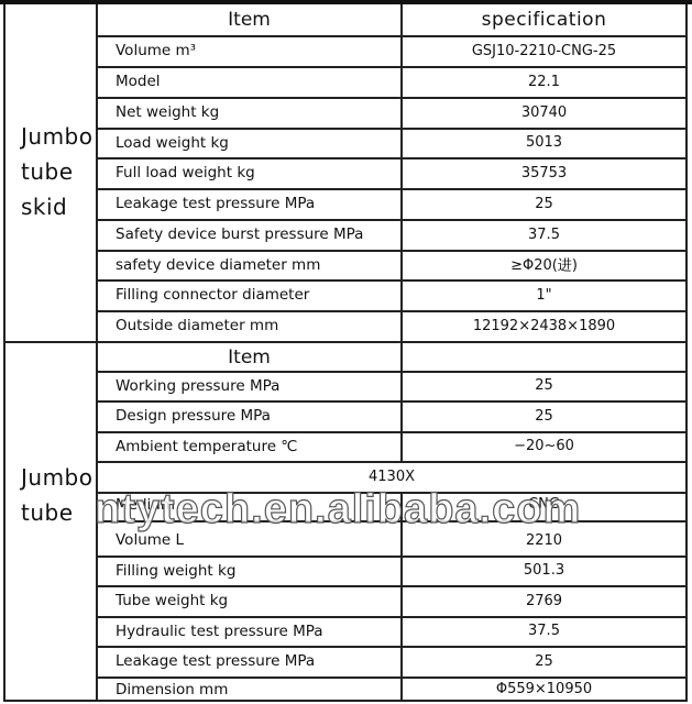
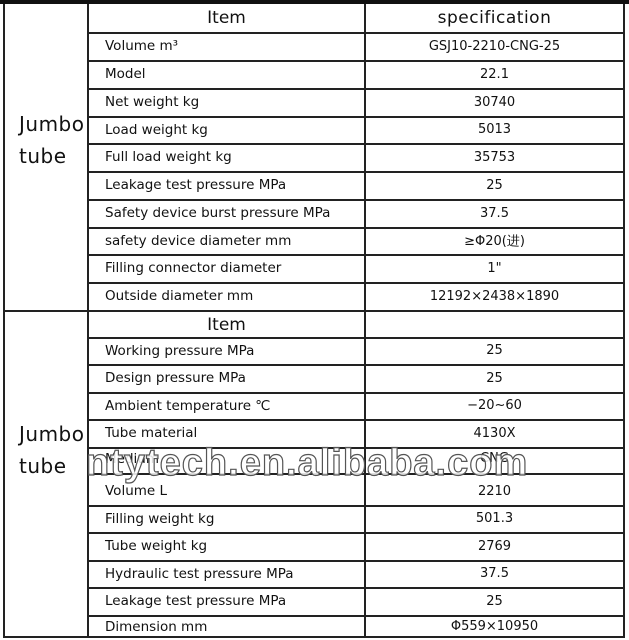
  Jumbo
  tube
- skid
  Item
  specification
  Volume m³
  GSJ10-2210-CNG-25
  Model
  22.1
  Net weight kg
  30740
  Load weight kg
  5013
  Full load weight kg
  35753
  Leakage test pressure MPa
  25
  Safety device burst pressure MPa
  37.5
  safety device diameter mm
  ≥Φ20(进)
  Filling connector diameter
  1"
  Outside diameter mm
  12192×2438×1890
  Jumbo
  tube
  Item
  Working pressure MPa
  25
  Design pressure MPa
  25
  Ambient temperature ℃
  −20~60
+ Tube material
  4130X
  Medium
  CNG
  Volume L
  2210
  Filling weight kg
  501.3
  Tube weight kg
  2769
  Hydraulic test pressure MPa
  37.5
  Leakage test pressure MPa
  25
  Dimension mm
  Φ559×10950
  ntytech.en.alibaba.com
